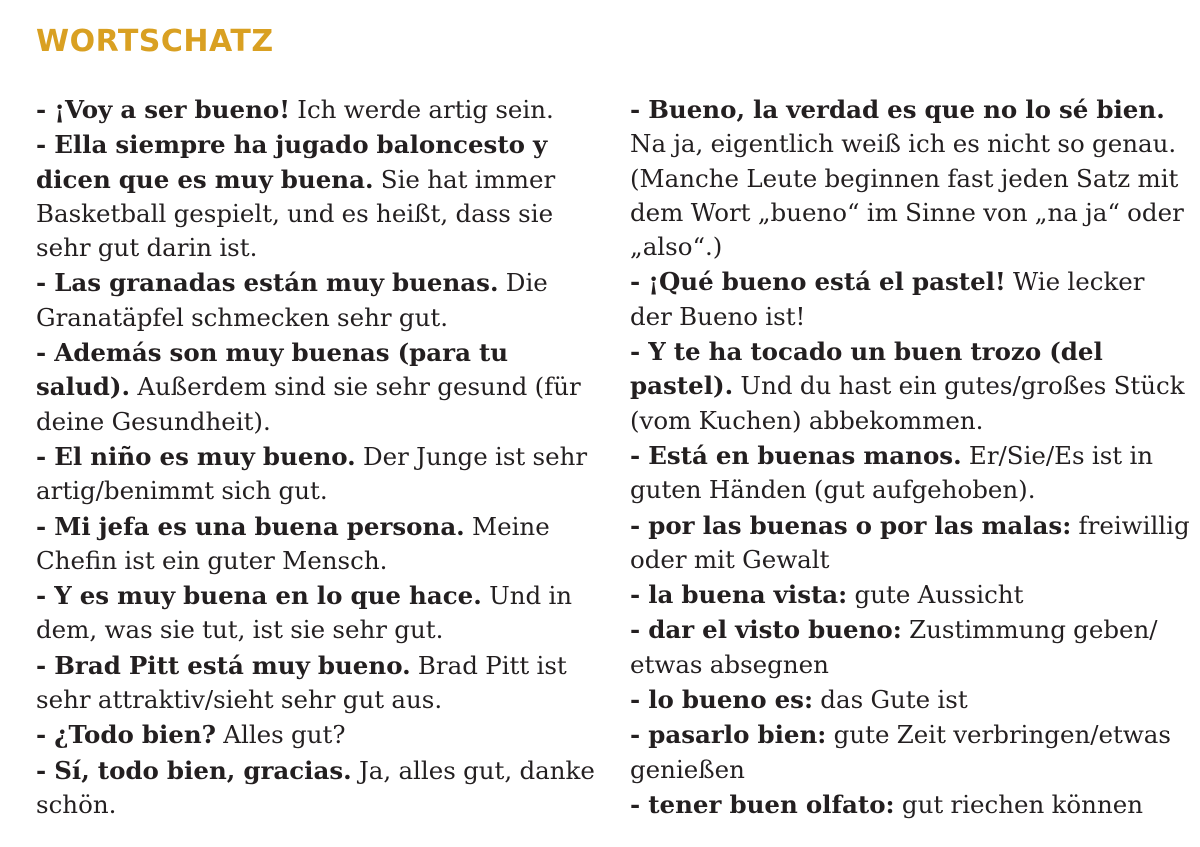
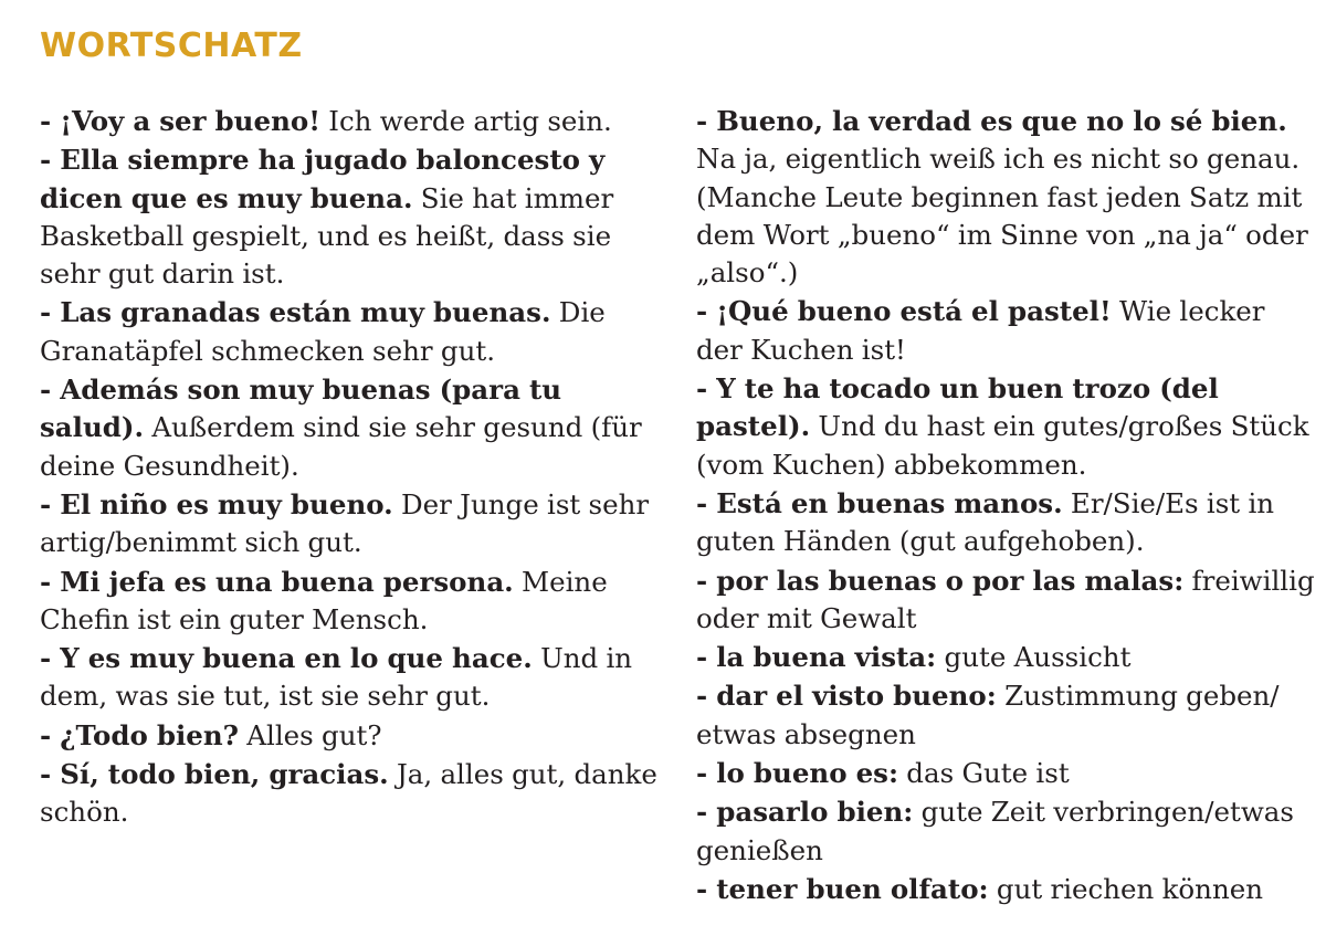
  WORTSCHATZ
  - ¡Voy a ser bueno! Ich werde artig sein.
  - Ella siempre ha jugado baloncesto y dicen que es muy buena. Sie hat immer Basketball gespielt, und es heißt, dass sie sehr gut darin ist.
  - Las granadas están muy buenas. Die Granatäpfel schmecken sehr gut.
  - Además son muy buenas (para tu salud). Außerdem sind sie sehr gesund (für deine Gesundheit).
  - El niño es muy bueno. Der Junge ist sehr artig/benimmt sich gut.
  - Mi jefa es una buena persona. Meine Chefin ist ein guter Mensch.
  - Y es muy buena en lo que hace. Und in dem, was sie tut, ist sie sehr gut.
- - Brad Pitt está muy bueno. Brad Pitt ist sehr attraktiv/sieht sehr gut aus.
  - ¿Todo bien? Alles gut?
  - Sí, todo bien, gracias. Ja, alles gut, danke schön.
  - Bueno, la verdad es que no lo sé bien. Na ja, eigentlich weiß ich es nicht so genau. (Manche Leute beginnen fast jeden Satz mit dem Wort „bueno“ im Sinne von „na ja“ oder „also“.)
- - ¡Qué bueno está el pastel! Wie lecker der Bueno ist!
+ - ¡Qué bueno está el pastel! Wie lecker der Kuchen ist!
  - Y te ha tocado un buen trozo (del pastel). Und du hast ein gutes/großes Stück (vom Kuchen) abbekommen.
  - Está en buenas manos. Er/Sie/Es ist in guten Händen (gut aufgehoben).
  - por las buenas o por las malas: freiwillig oder mit Gewalt
  - la buena vista: gute Aussicht
  - dar el visto bueno: Zustimmung geben/ etwas absegnen
  - lo bueno es: das Gute ist
  - pasarlo bien: gute Zeit verbringen/etwas genießen
  - tener buen olfato: gut riechen können
